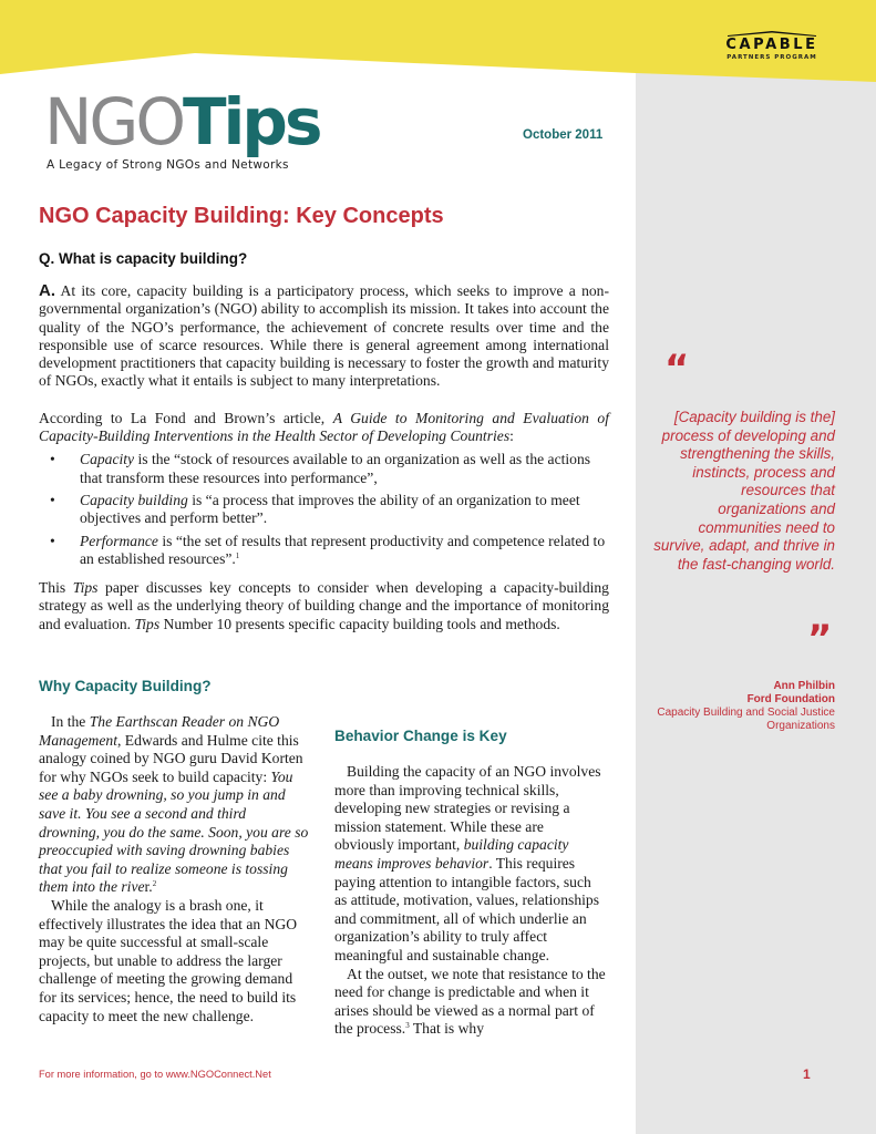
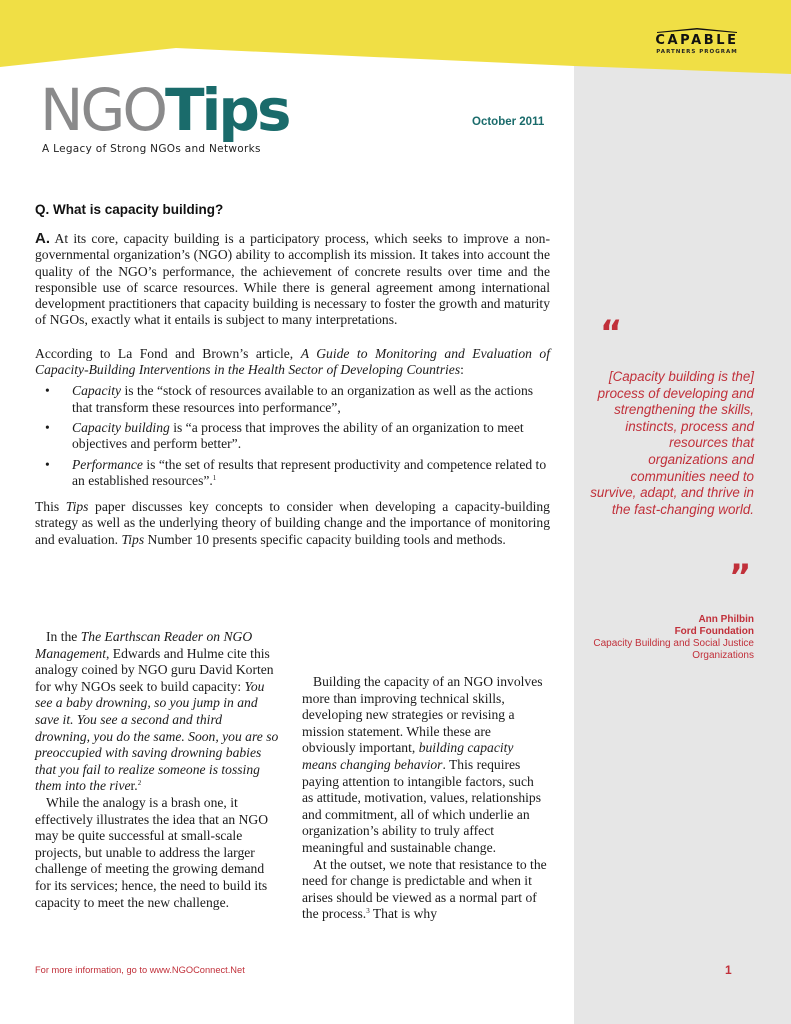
  CAPABLE
  NGOTips
  A Legacy of Strong NGOs and Networks
  October 2011
- NGO Capacity Building: Key Concepts
  Q. What is capacity building?
  A. At its core, capacity building is a participatory process, which seeks to improve a non-governmental organization’s (NGO) ability to accomplish its mission. It takes into account the quality of the NGO’s performance, the achievement of concrete results over time and the responsible use of scarce resources. While there is general agreement among international development practitioners that capacity building is necessary to foster the growth and maturity of NGOs, exactly what it entails is subject to many interpretations.
  According to La Fond and Brown’s article, A Guide to Monitoring and Evaluation of Capacity-Building Interventions in the Health Sector of Developing Countries:
  •
  Capacity is the “stock of resources available to an organization as well as the actions that transform these resources into performance”,
  •
  Capacity building is “a process that improves the ability of an organization to meet objectives and perform better”.
  •
  Performance is “the set of results that represent productivity and competence related to an established resources”.1
  This Tips paper discusses key concepts to consider when developing a capacity-building strategy as well as the underlying theory of building change and the importance of monitoring and evaluation. Tips Number 10 presents specific capacity building tools and methods.
- Why Capacity Building?
  In the The Earthscan Reader on NGO Management, Edwards and Hulme cite this analogy coined by NGO guru David Korten for why NGOs seek to build capacity: You see a baby drowning, so you jump in and save it. You see a second and third drowning, you do the same. Soon, you are so preoccupied with saving drowning babies that you fail to realize someone is tossing them into the river.2
  While the analogy is a brash one, it effectively illustrates the idea that an NGO may be quite successful at small-scale projects, but unable to address the larger challenge of meeting the growing demand for its services; hence, the need to build its capacity to meet the new challenge.
- Behavior Change is Key
- Building the capacity of an NGO involves more than improving technical skills, developing new strategies or revising a mission statement. While these are obviously important, building capacity means improves behavior. This requires paying attention to intangible factors, such as attitude, motivation, values, relationships and commitment, all of which underlie an organization’s ability to truly affect meaningful and sustainable change.
+ Building the capacity of an NGO involves more than improving technical skills, developing new strategies or revising a mission statement. While these are obviously important, building capacity means changing behavior. This requires paying attention to intangible factors, such as attitude, motivation, values, relationships and commitment, all of which underlie an organization’s ability to truly affect meaningful and sustainable change.
  At the outset, we note that resistance to the need for change is predictable and when it arises should be viewed as a normal part of the process.3 That is why
  “
  [Capacity building is the] process of developing and strengthening the skills, instincts, process and resources that organizations and communities need to survive, adapt, and thrive in the fast-changing world.
  ”
  Ann Philbin
  Ford Foundation
  Capacity Building and Social Justice Organizations
  For more information, go to www.NGOConnect.Net
  1
